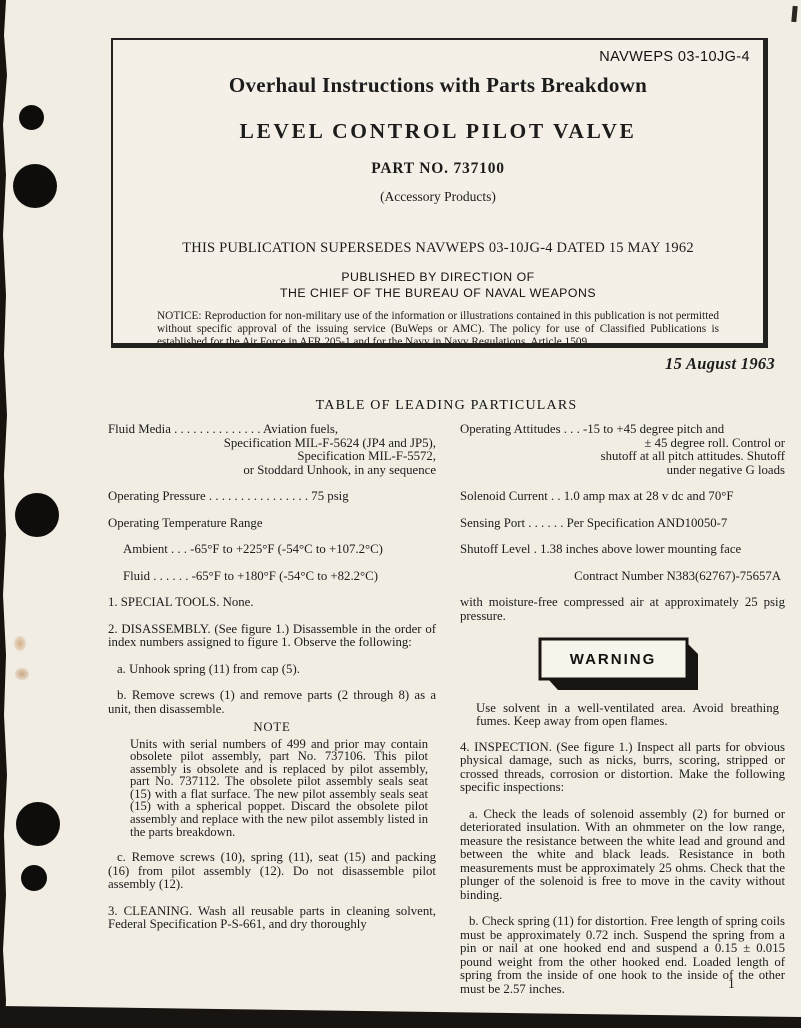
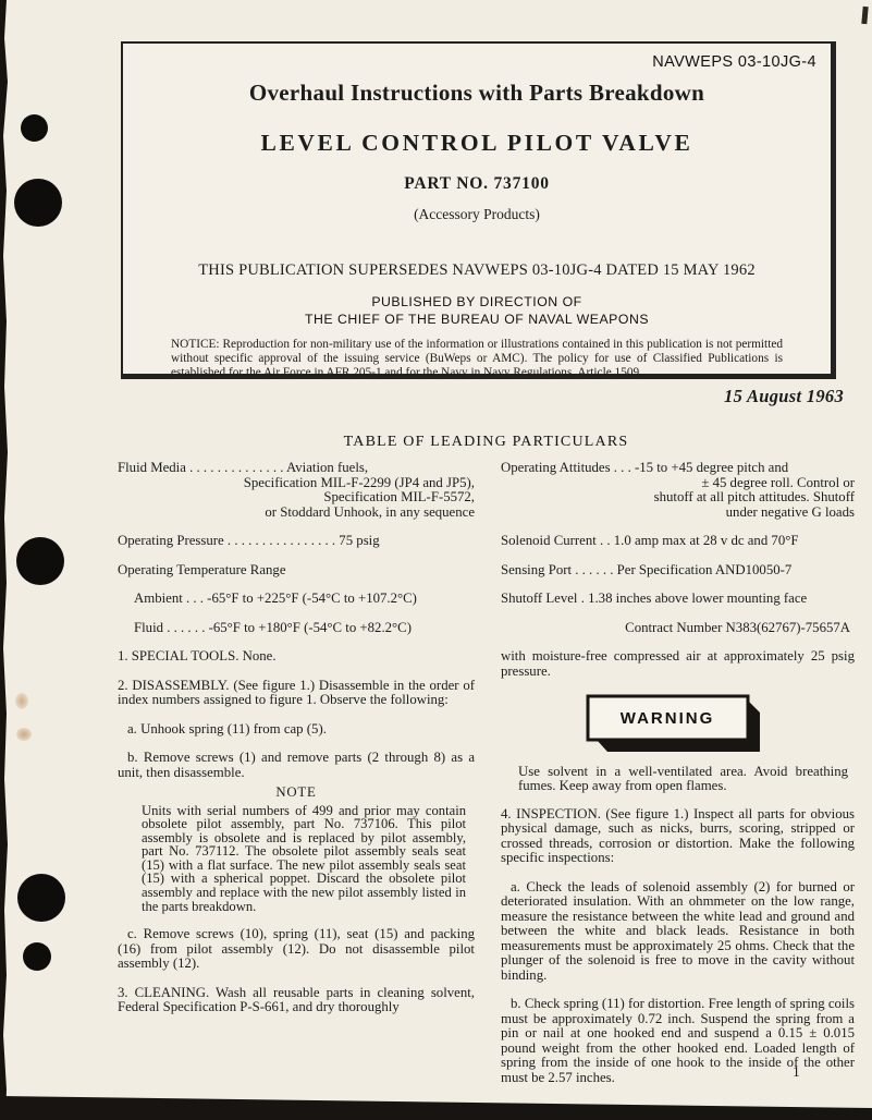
  NAVWEPS 03-10JG-4
  Overhaul Instructions with Parts Breakdown
  LEVEL CONTROL PILOT VALVE
  PART NO. 737100
  (Accessory Products)
  THIS PUBLICATION SUPERSEDES NAVWEPS 03-10JG-4 DATED 15 MAY 1962
  PUBLISHED BY DIRECTION OF
  THE CHIEF OF THE BUREAU OF NAVAL WEAPONS
  NOTICE: Reproduction for non-military use of the information or illustrations contained in this publication is not permitted without specific approval of the issuing service (BuWeps or AMC). The policy for use of Classified Publications is established for the Air Force in AFR 205-1 and for the Navy in Navy Regulations, Article 1509.
  15 August 1963
  TABLE OF LEADING PARTICULARS
  Fluid Media . . . . . . . . . . . . . . Aviation fuels,
- Specification MIL-F-5624 (JP4 and JP5),
+ Specification MIL-F-2299 (JP4 and JP5),
  Specification MIL-F-5572,
  or Stoddard Unhook, in any sequence
  Operating Pressure . . . . . . . . . . . . . . . . 75 psig
  Operating Temperature Range
  Ambient . . . -65°F to +225°F (-54°C to +107.2°C)
  Fluid . . . . . . -65°F to +180°F (-54°C to +82.2°C)
  1. SPECIAL TOOLS. None.
  2. DISASSEMBLY. (See figure 1.) Disassemble in the order of index numbers assigned to figure 1. Observe the following:
  a. Unhook spring (11) from cap (5).
  b. Remove screws (1) and remove parts (2 through 8) as a unit, then disassemble.
  NOTE
  Units with serial numbers of 499 and prior may contain obsolete pilot assembly, part No. 737106. This pilot assembly is obsolete and is replaced by pilot assembly, part No. 737112. The obsolete pilot assembly seals seat (15) with a flat surface. The new pilot assembly seals seat (15) with a spherical poppet. Discard the obsolete pilot assembly and replace with the new pilot assembly listed in the parts breakdown.
  c. Remove screws (10), spring (11), seat (15) and packing (16) from pilot assembly (12). Do not disassemble pilot assembly (12).
  3. CLEANING. Wash all reusable parts in cleaning solvent, Federal Specification P-S-661, and dry thoroughly
  Operating Attitudes . . . -15 to +45 degree pitch and
  ± 45 degree roll. Control or
  shutoff at all pitch attitudes. Shutoff
  under negative G loads
  Solenoid Current . . 1.0 amp max at 28 v dc and 70°F
  Sensing Port . . . . . . Per Specification AND10050-7
  Shutoff Level . 1.38 inches above lower mounting face
  Contract Number N383(62767)-75657A
  with moisture-free compressed air at approximately 25 psig pressure.
  WARNING
  Use solvent in a well-ventilated area. Avoid breathing fumes. Keep away from open flames.
  4. INSPECTION. (See figure 1.) Inspect all parts for obvious physical damage, such as nicks, burrs, scoring, stripped or crossed threads, corrosion or distortion. Make the following specific inspections:
  a. Check the leads of solenoid assembly (2) for burned or deteriorated insulation. With an ohmmeter on the low range, measure the resistance between the white lead and ground and between the white and black leads. Resistance in both measurements must be approximately 25 ohms. Check that the plunger of the solenoid is free to move in the cavity without binding.
  b. Check spring (11) for distortion. Free length of spring coils must be approximately 0.72 inch. Suspend the spring from a pin or nail at one hooked end and suspend a 0.15 ± 0.015 pound weight from the other hooked end. Loaded length of spring from the inside of one hook to the inside of the other must be 2.57 inches.
  1
